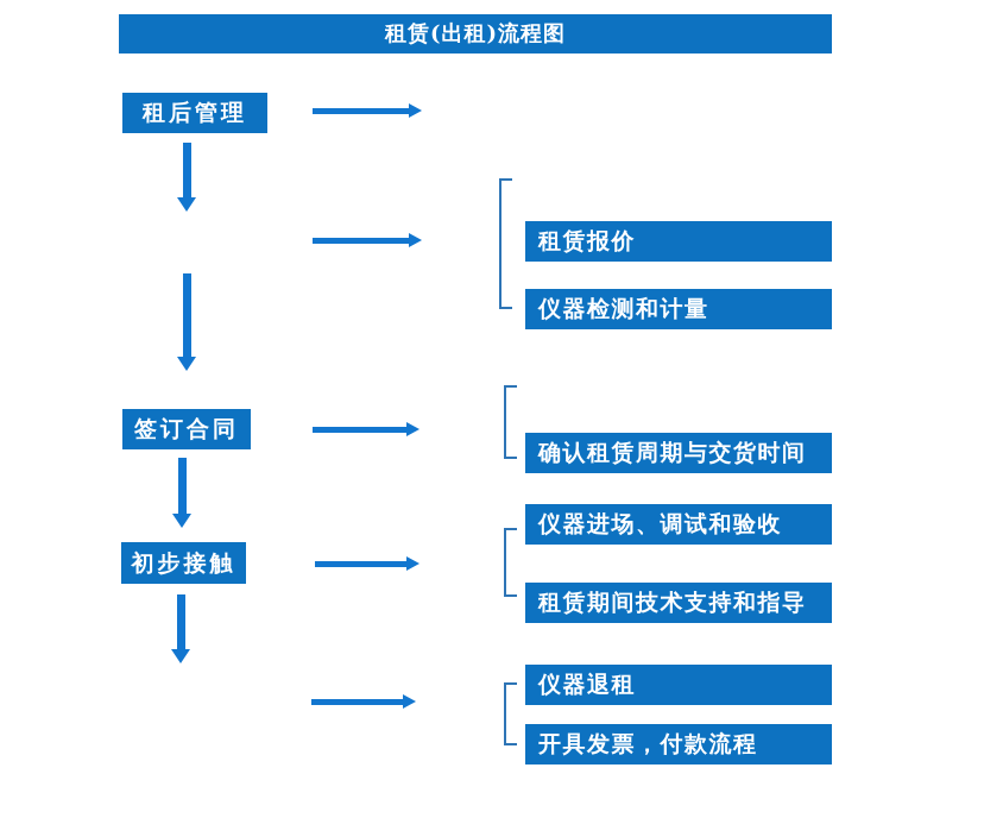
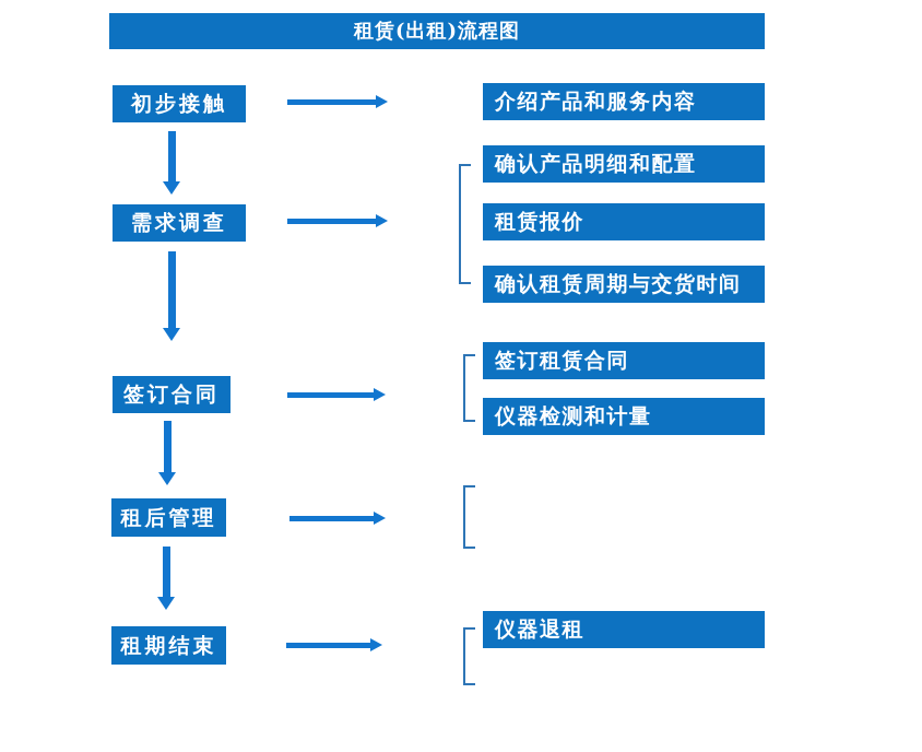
  租赁(出租)流程图
- 租后管理
+ 初步接触
+ 需求调查
  签订合同
- 初步接触
+ 租后管理
+ 租期结束
+ 介绍产品和服务内容
+ 确认产品明细和配置
  租赁报价
- 仪器检测和计量
+ 确认租赁周期与交货时间
+ 签订租赁合同
- 确认租赁周期与交货时间
+ 仪器检测和计量
- 仪器进场、调试和验收
- 租赁期间技术支持和指导
  仪器退租
- 开具发票，付款流程
